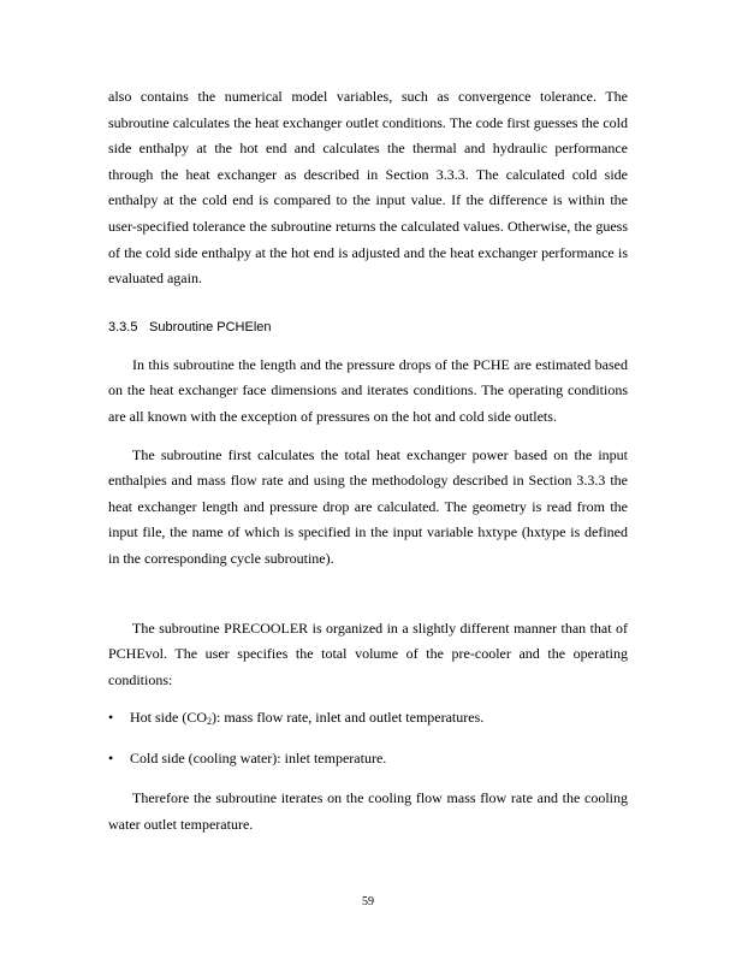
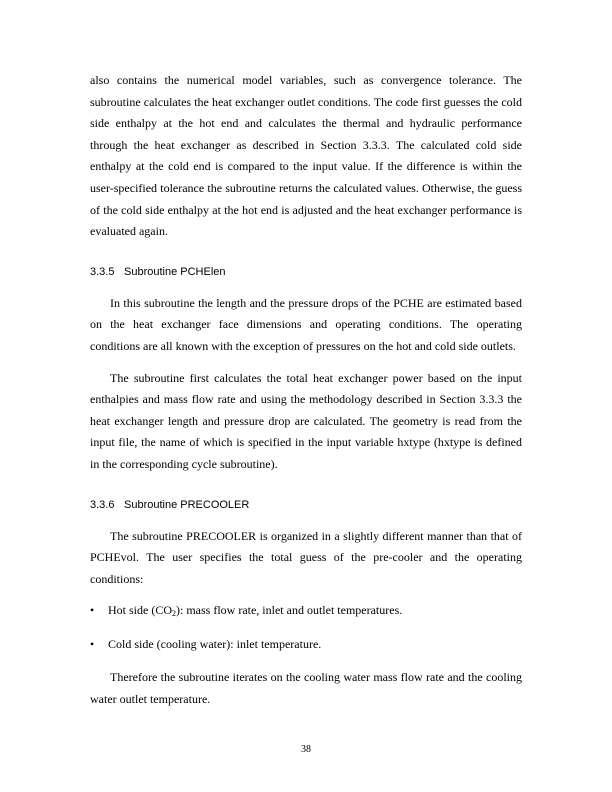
  also contains the numerical model variables, such as convergence tolerance. The subroutine calculates the heat exchanger outlet conditions. The code first guesses the cold side enthalpy at the hot end and calculates the thermal and hydraulic performance through the heat exchanger as described in Section 3.3.3. The calculated cold side enthalpy at the cold end is compared to the input value. If the difference is within the user-specified tolerance the subroutine returns the calculated values. Otherwise, the guess of the cold side enthalpy at the hot end is adjusted and the heat exchanger performance is evaluated again.
  3.3.5 Subroutine PCHElen
- In this subroutine the length and the pressure drops of the PCHE are estimated based on the heat exchanger face dimensions and iterates conditions. The operating conditions are all known with the exception of pressures on the hot and cold side outlets.
+ In this subroutine the length and the pressure drops of the PCHE are estimated based on the heat exchanger face dimensions and operating conditions. The operating conditions are all known with the exception of pressures on the hot and cold side outlets.
  The subroutine first calculates the total heat exchanger power based on the input enthalpies and mass flow rate and using the methodology described in Section 3.3.3 the heat exchanger length and pressure drop are calculated. The geometry is read from the input file, the name of which is specified in the input variable hxtype (hxtype is defined in the corresponding cycle subroutine).
+ 3.3.6 Subroutine PRECOOLER
- The subroutine PRECOOLER is organized in a slightly different manner than that of PCHEvol. The user specifies the total volume of the pre-cooler and the operating conditions:
+ The subroutine PRECOOLER is organized in a slightly different manner than that of PCHEvol. The user specifies the total guess of the pre-cooler and the operating conditions:
  •
  Hot side (CO2): mass flow rate, inlet and outlet temperatures.
  •
  Cold side (cooling water): inlet temperature.
- Therefore the subroutine iterates on the cooling flow mass flow rate and the cooling water outlet temperature.
+ Therefore the subroutine iterates on the cooling water mass flow rate and the cooling water outlet temperature.
- 59
+ 38
